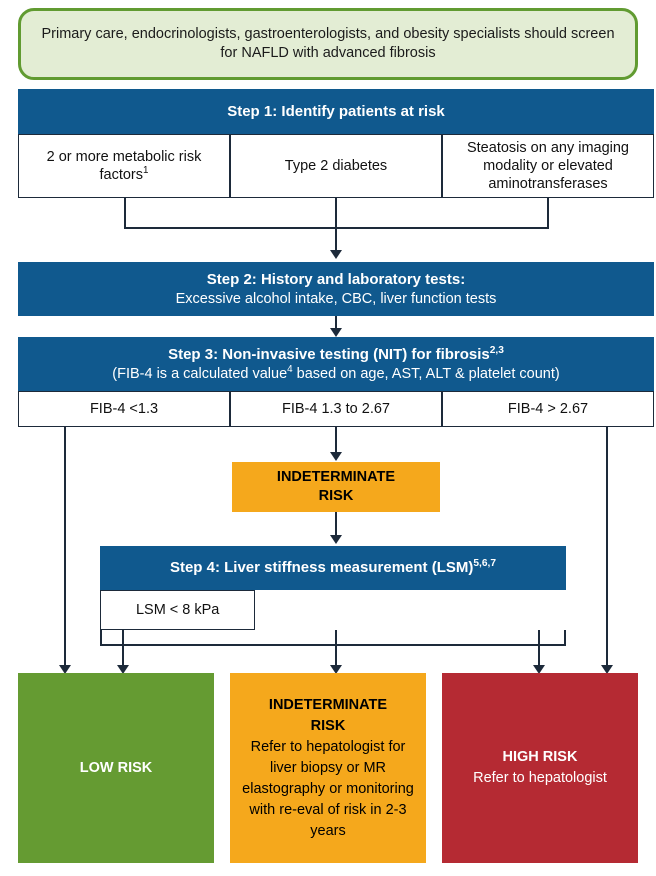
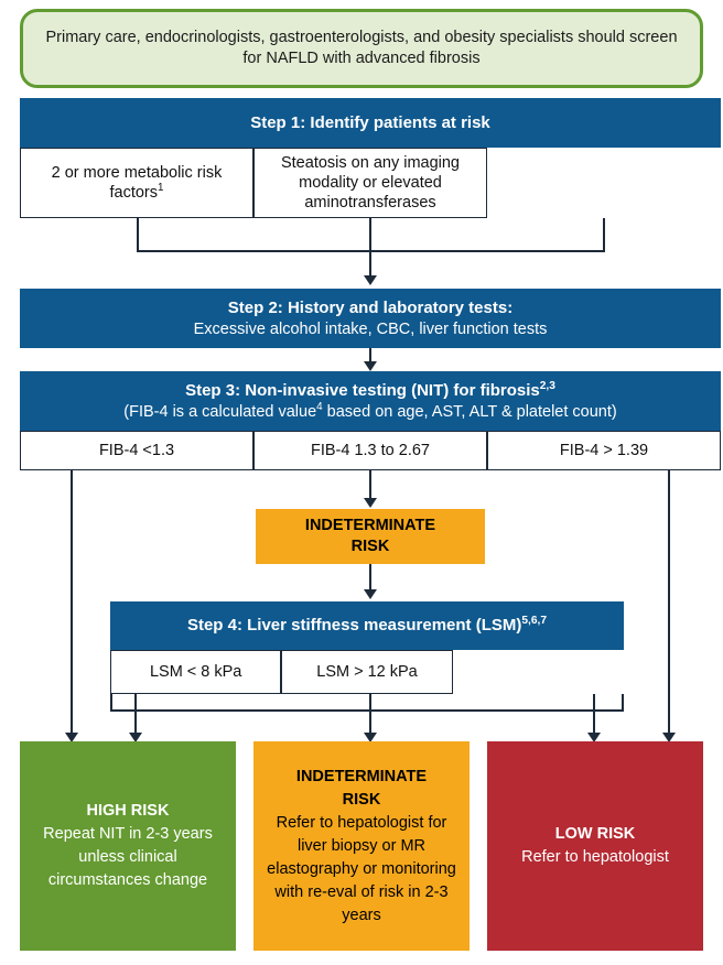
  Primary care, endocrinologists, gastroenterologists, and obesity specialists should screen for NAFLD with advanced fibrosis
  Step 1: Identify patients at risk
  2 or more metabolic risk factors1
- Type 2 diabetes
  Steatosis on any imaging modality or elevated aminotransferases
  Step 2: History and laboratory tests:
  Excessive alcohol intake, CBC, liver function tests
  Step 3: Non-invasive testing (NIT) for fibrosis2,3
  (FIB-4 is a calculated value4 based on age, AST, ALT & platelet count)
  FIB-4 <1.3
  FIB-4 1.3 to 2.67
- FIB-4 > 2.67
+ FIB-4 > 1.39
  INDETERMINATE
  RISK
  Step 4: Liver stiffness measurement (LSM)5,6,7
  LSM < 8 kPa
+ LSM > 12 kPa
- LOW RISK
+ HIGH RISK
+ Repeat NIT in 2-3 years unless clinical circumstances change
  INDETERMINATE
  RISK
  Refer to hepatologist for liver biopsy or MR elastography or monitoring with re-eval of risk in 2-3 years
- HIGH RISK
+ LOW RISK
  Refer to hepatologist
